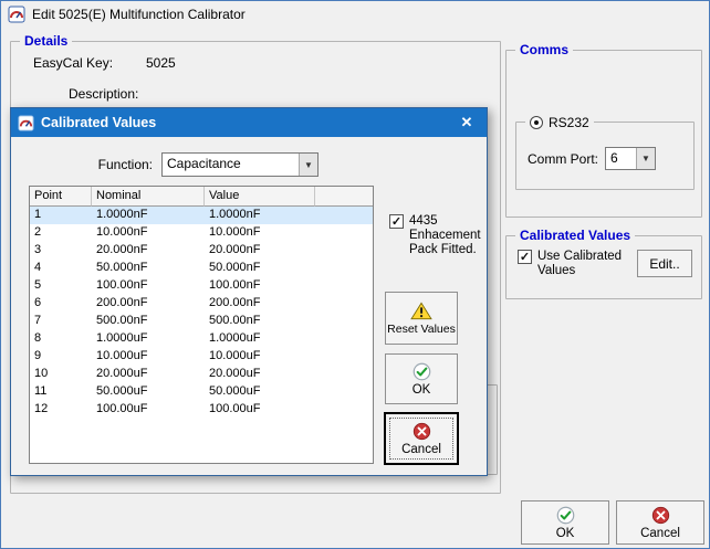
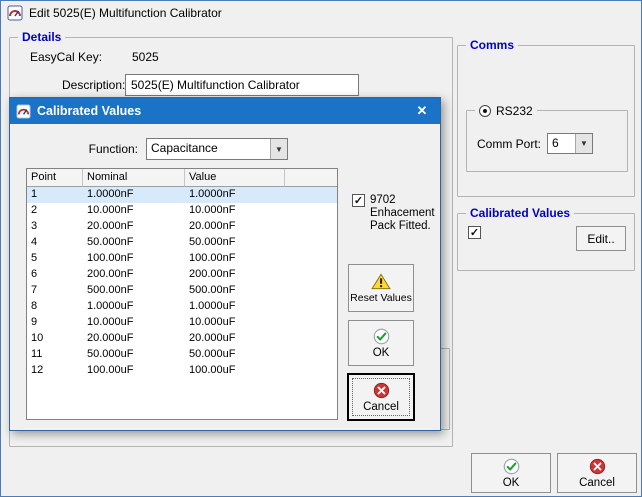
  Edit 5025(E) Multifunction Calibrator
  Details
  EasyCal Key:
  5025
  Description:
+ 5025(E) Multifunction Calibrator
  Comms
  RS232
  Comm Port:
  6
  ▼
  Calibrated Values
- Use Calibrated Values
  Edit..
  OK
  Cancel
  Calibrated Values
  ✕
  Function:
  Capacitance
  ▼
  Point
  Nominal
  Value
  1
  1.0000nF
  1.0000nF
  2
  10.000nF
  10.000nF
  3
  20.000nF
  20.000nF
  4
  50.000nF
  50.000nF
  5
  100.00nF
  100.00nF
  6
  200.00nF
  200.00nF
  7
  500.00nF
  500.00nF
  8
  1.0000uF
  1.0000uF
  9
  10.000uF
  10.000uF
  10
  20.000uF
  20.000uF
  11
  50.000uF
  50.000uF
  12
  100.00uF
  100.00uF
- 4435 Enhacement Pack Fitted.
+ 9702 Enhacement Pack Fitted.
  Reset Values
  OK
  Cancel
